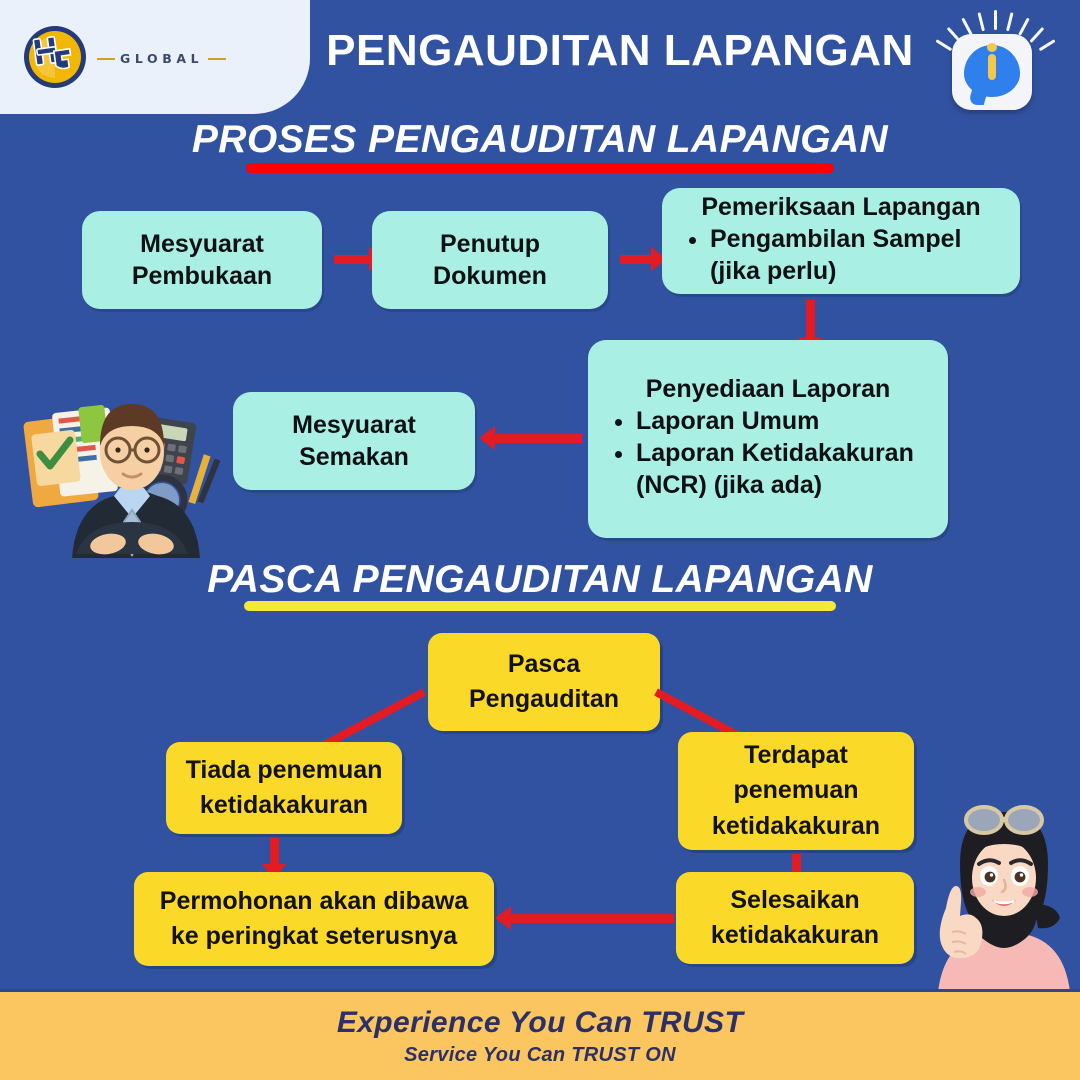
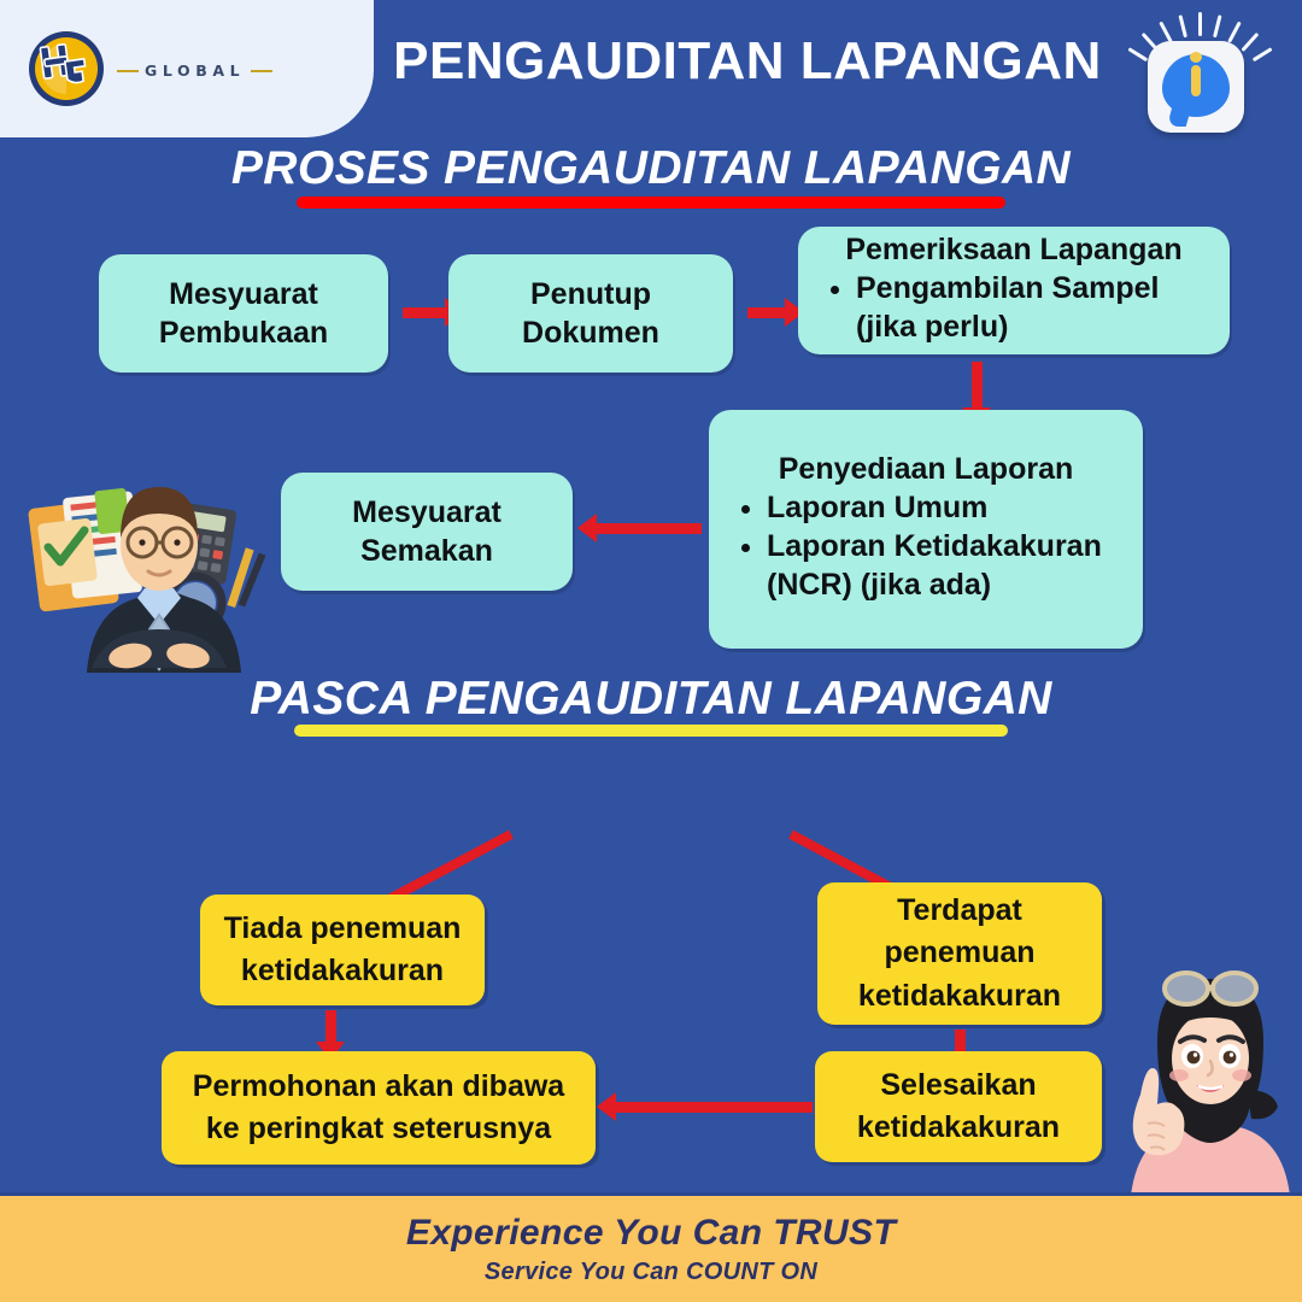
  GLOBAL
  PENGAUDITAN LAPANGAN
  PROSES PENGAUDITAN LAPANGAN
  Mesyuarat
  Pembukaan
  Penutup
  Dokumen
  Pemeriksaan Lapangan
  Pengambilan Sampel (jika perlu)
  Penyediaan Laporan
  Laporan Umum
  Laporan Ketidakakuran (NCR) (jika ada)
  Mesyuarat
  Semakan
  PASCA PENGAUDITAN LAPANGAN
- Pasca
- Pengauditan
  Tiada penemuan
  ketidakakuran
  Terdapat
  penemuan
  ketidakakuran
  Permohonan akan dibawa
  ke peringkat seterusnya
  Selesaikan
  ketidakakuran
  Experience You Can TRUST
- Service You Can TRUST ON
+ Service You Can COUNT ON
